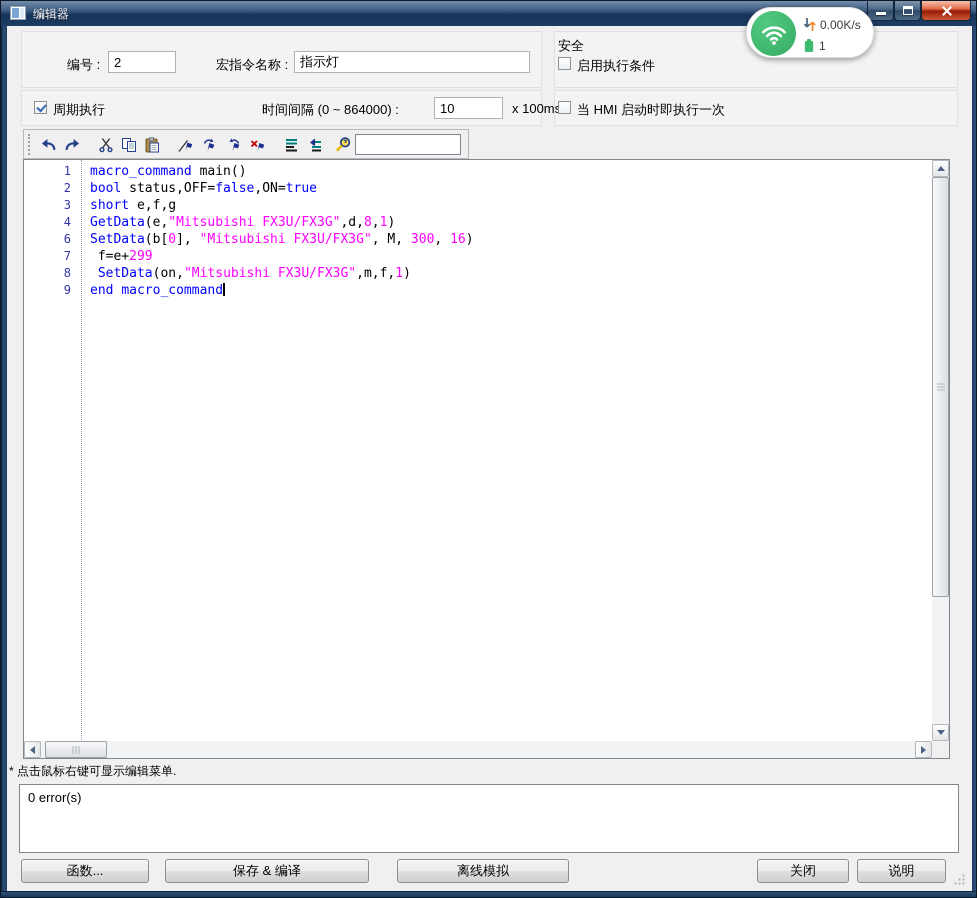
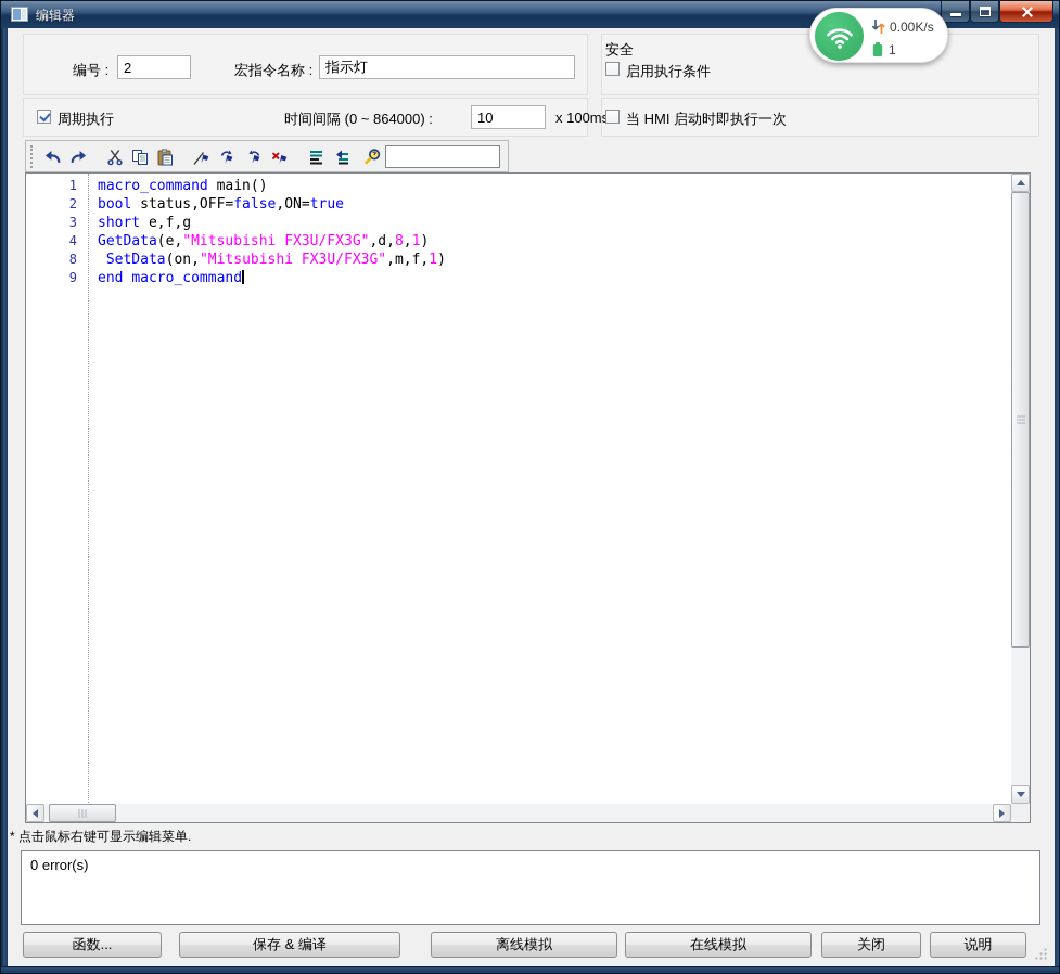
  编辑器
  0.00K/s
  1
  编号 :
  2
  宏指令名称 :
  指示灯
  安全
  启用执行条件
  周期执行
  时间间隔 (0 ~ 864000) :
  10
  x 100m
  当 HMI 启动时即执行一次
  1
  macro_command main()
  2
  bool status,OFF=false,ON=true
  3
  short e,f,g
  4
  GetData(e,"Mitsubishi FX3U/FX3G",d,8,1)
- 6
- SetData(b[0], "Mitsubishi FX3U/FX3G", M, 300, 16)
- 7
- f=e+299
  8
  SetData(on,"Mitsubishi FX3U/FX3G",m,f,1)
  9
  end macro_command
  * 点击鼠标右键可显示编辑菜单.
  0 error(s)
  函数...
  保存 & 编译
  离线模拟
+ 在线模拟
  关闭
  说明
